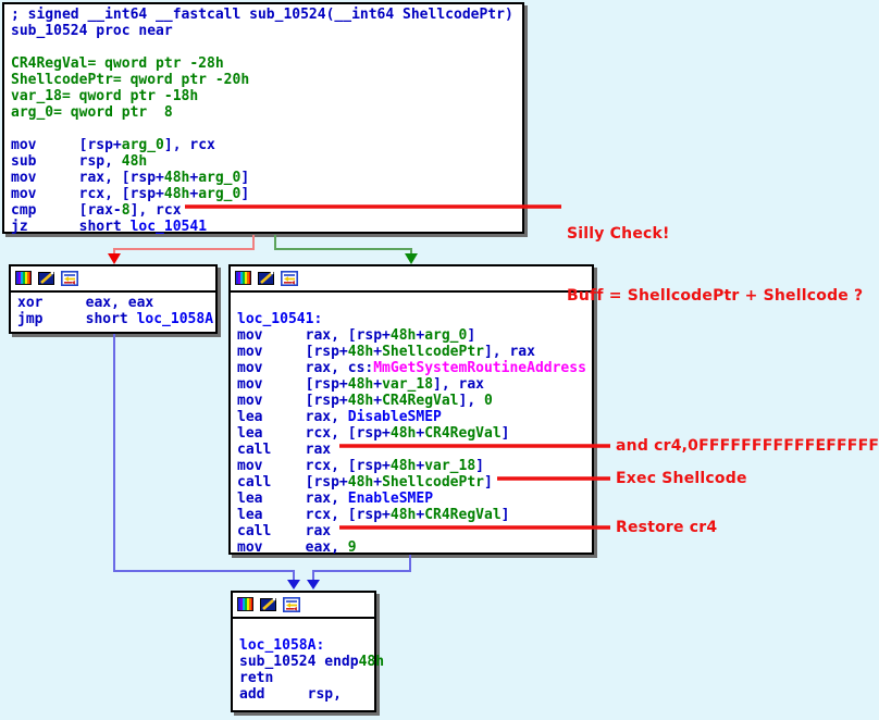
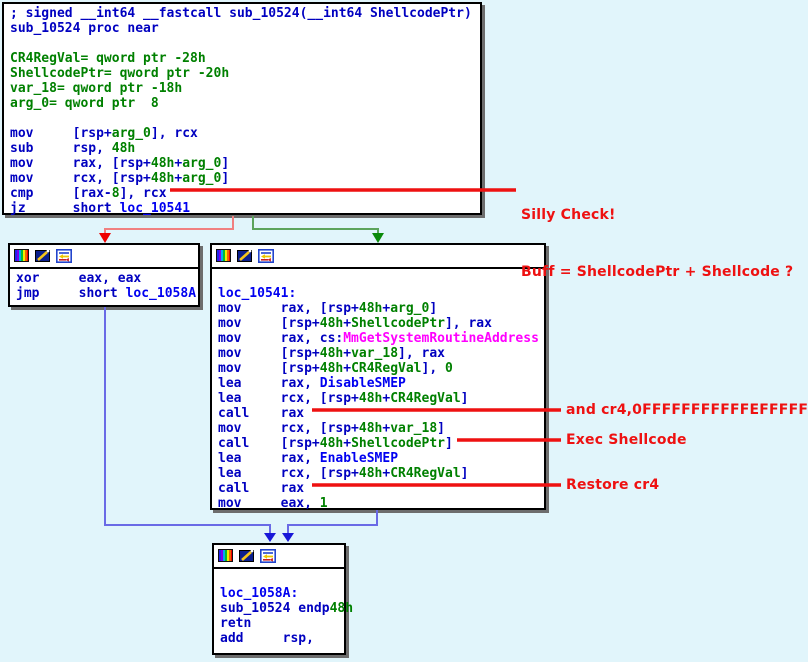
  ; signed __int64 __fastcall sub_10524(__int64 ShellcodePtr)
  sub_10524 proc near
  CR4RegVal= qword ptr -28h
  ShellcodePtr= qword ptr -20h
  var_18= qword ptr -18h
  arg_0= qword ptr 8
  mov [rsp+arg_0], rcx
  sub rsp, 48h
  mov rax, [rsp+48h+arg_0]
  mov rcx, [rsp+48h+arg_0]
  cmp [rax-8], rcx
  jz short loc_10541
  xor eax, eax
  jmp short loc_1058A
  loc_10541:
  mov rax, [rsp+48h+arg_0]
  mov [rsp+48h+ShellcodePtr], rax
  mov rax, cs:MmGetSystemRoutineAddress
  mov [rsp+48h+var_18], rax
  mov [rsp+48h+CR4RegVal], 0
  lea rax, DisableSMEP
  lea rcx, [rsp+48h+CR4RegVal]
  call rax
  mov rcx, [rsp+48h+var_18]
  call [rsp+48h+ShellcodePtr]
  lea rax, EnableSMEP
  lea rcx, [rsp+48h+CR4RegVal]
  call rax
- mov eax, 9
+ mov eax, 1
  loc_1058A:
  sub_10524 endp48h
  retn
  add rsp,
  Silly Check!
  Buff = ShellcodePtr + Shellcode ?
  and cr4,0FFFFFFFFFFFEFFFFF
  Exec Shellcode
  Restore cr4
